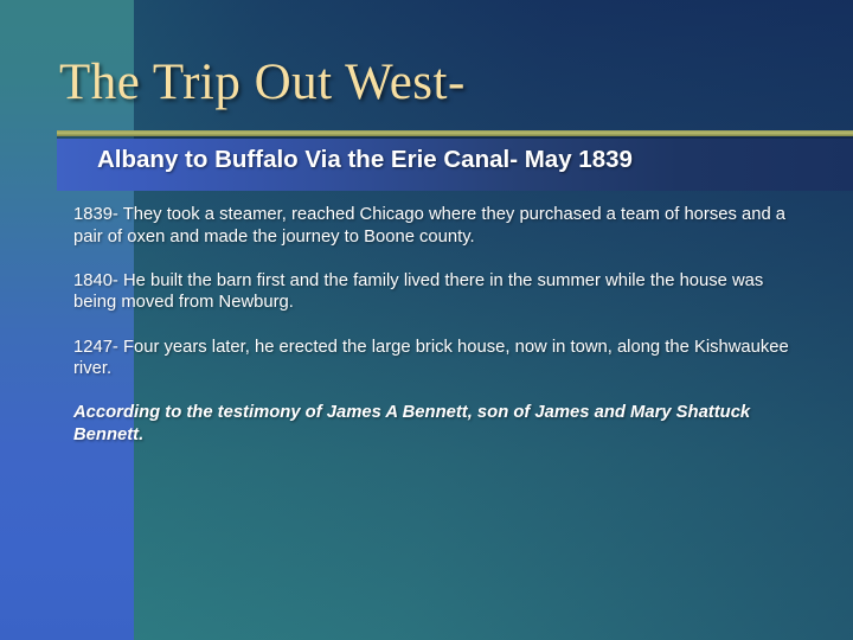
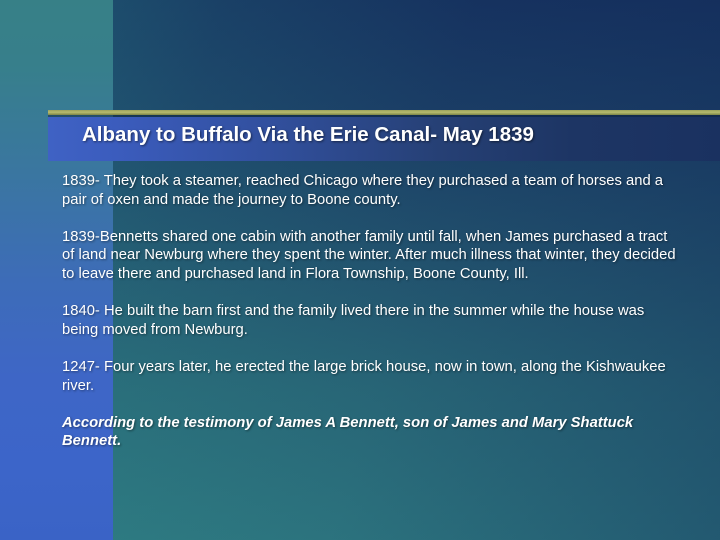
- The Trip Out West-
  Albany to Buffalo Via the Erie Canal- May 1839
  1839- They took a steamer, reached Chicago where they purchased a team of horses and a pair of oxen and made the journey to Boone county.
+ 1839-Bennetts shared one cabin with another family until fall, when James purchased a tract of land near Newburg where they spent the winter. After much illness that winter, they decided to leave there and purchased land in Flora Township, Boone County, Ill.
  1840- He built the barn first and the family lived there in the summer while the house was being moved from Newburg.
  1247- Four years later, he erected the large brick house, now in town, along the Kishwaukee river.
  According to the testimony of James A Bennett, son of James and Mary Shattuck Bennett.
